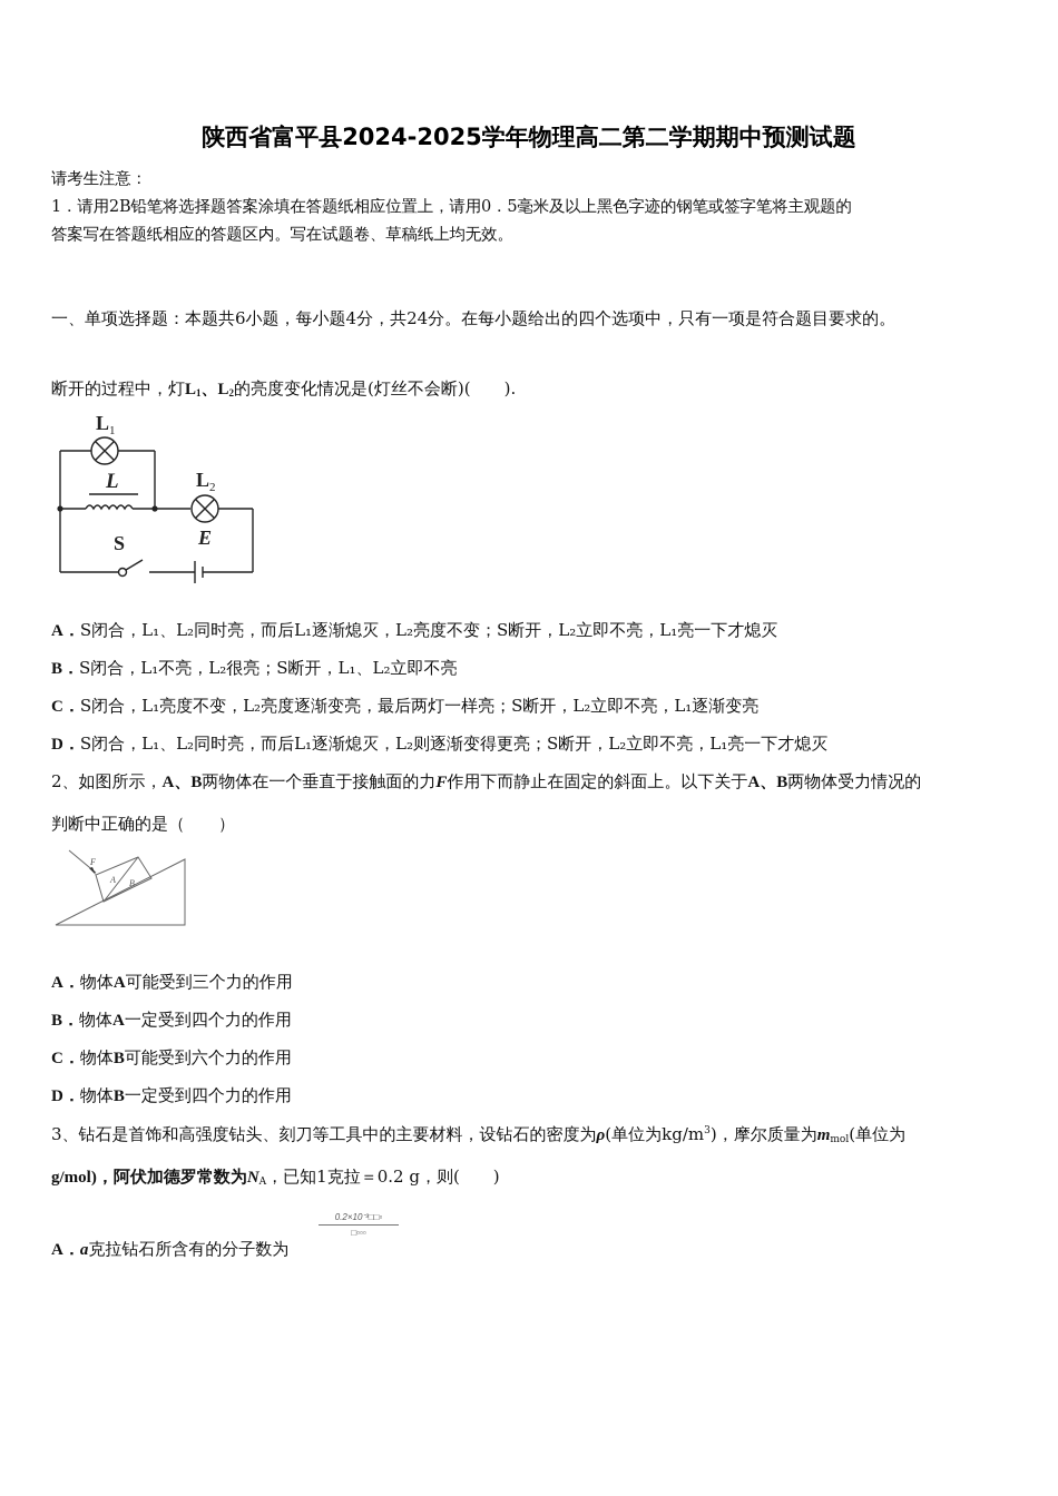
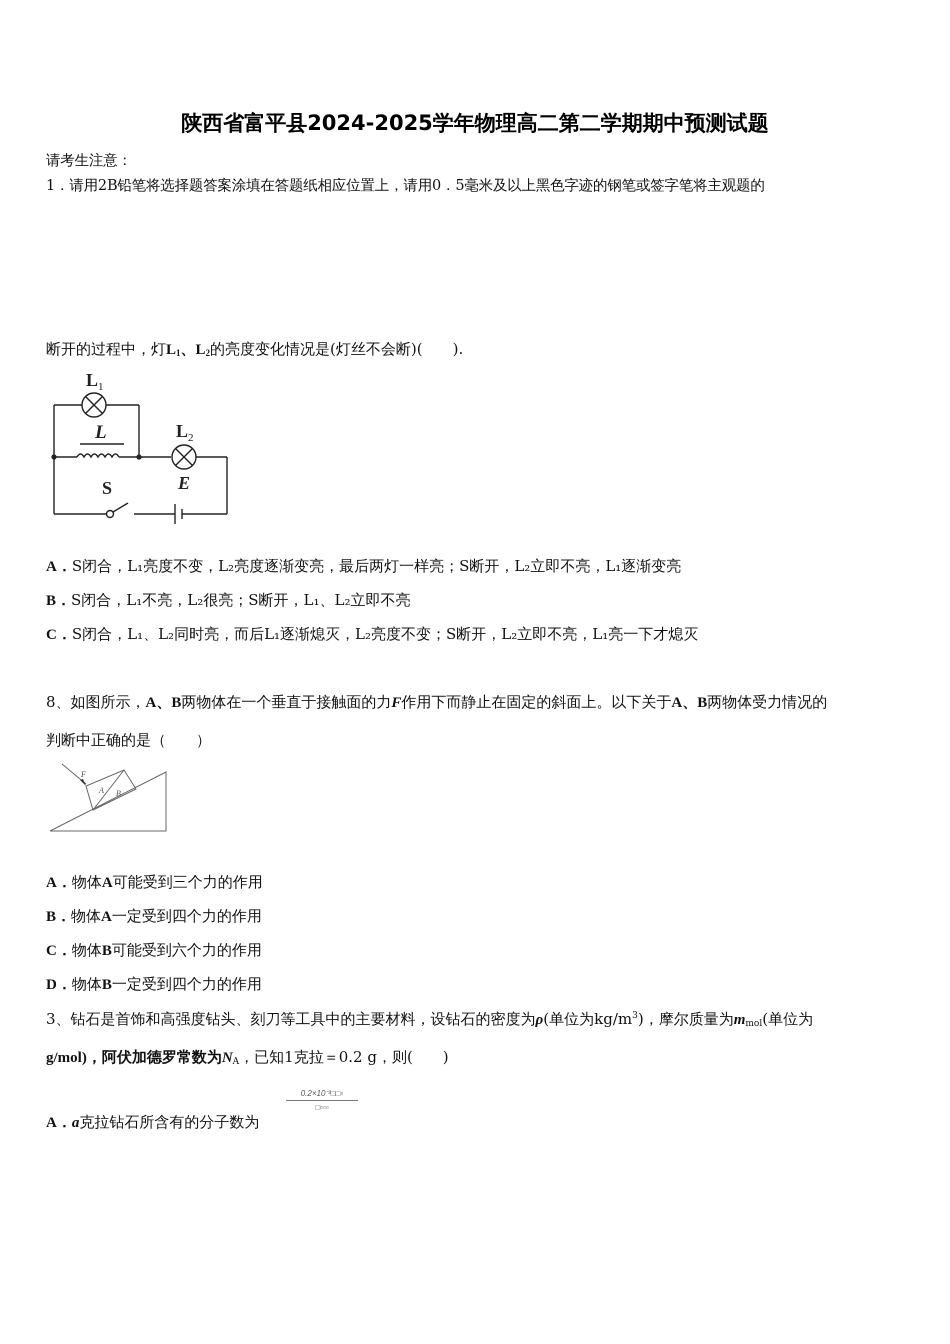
  陕西省富平县2024-2025学年物理高二第二学期期中预测试题
  请考生注意：
  1．请用2B铅笔将选择题答案涂填在答题纸相应位置上，请用0．5毫米及以上黑色字迹的钢笔或签字笔将主观题的
- 答案写在答题纸相应的答题区内。写在试题卷、草稿纸上均无效。
- 一、单项选择题：本题共6小题，每小题4分，共24分。在每小题给出的四个选项中，只有一项是符合题目要求的。
  断开的过程中，灯L1、L2的亮度变化情况是(灯丝不会断)( ).
  L
  1
  L
  L
  2
  S
  E
- A．S闭合，L₁、L₂同时亮，而后L₁逐渐熄灭，L₂亮度不变；S断开，L₂立即不亮，L₁亮一下才熄灭
+ A．S闭合，L₁亮度不变，L₂亮度逐渐变亮，最后两灯一样亮；S断开，L₂立即不亮，L₁逐渐变亮
  B．S闭合，L₁不亮，L₂很亮；S断开，L₁、L₂立即不亮
- C．S闭合，L₁亮度不变，L₂亮度逐渐变亮，最后两灯一样亮；S断开，L₂立即不亮，L₁逐渐变亮
+ C．S闭合，L₁、L₂同时亮，而后L₁逐渐熄灭，L₂亮度不变；S断开，L₂立即不亮，L₁亮一下才熄灭
- D．S闭合，L₁、L₂同时亮，而后L₁逐渐熄灭，L₂则逐渐变得更亮；S断开，L₂立即不亮，L₁亮一下才熄灭
- 2、如图所示，A、B两物体在一个垂直于接触面的力F作用下而静止在固定的斜面上。以下关于A、B两物体受力情况的
+ 8、如图所示，A、B两物体在一个垂直于接触面的力F作用下而静止在固定的斜面上。以下关于A、B两物体受力情况的
  判断中正确的是（ ）
  F
  A
  B
  A．物体A可能受到三个力的作用
  B．物体A一定受到四个力的作用
  C．物体B可能受到六个力的作用
  D．物体B一定受到四个力的作用
  3、钻石是首饰和高强度钻头、刻刀等工具中的主要材料，设钻石的密度为ρ(单位为kg/m3)，摩尔质量为mmol(单位为
  g/mol)，阿伏加德罗常数为NA，已知1克拉＝0.2 g，则( )
  A．a克拉钻石所含有的分子数为
  0.2×10⁻³□□▫
  □▫▫▫
